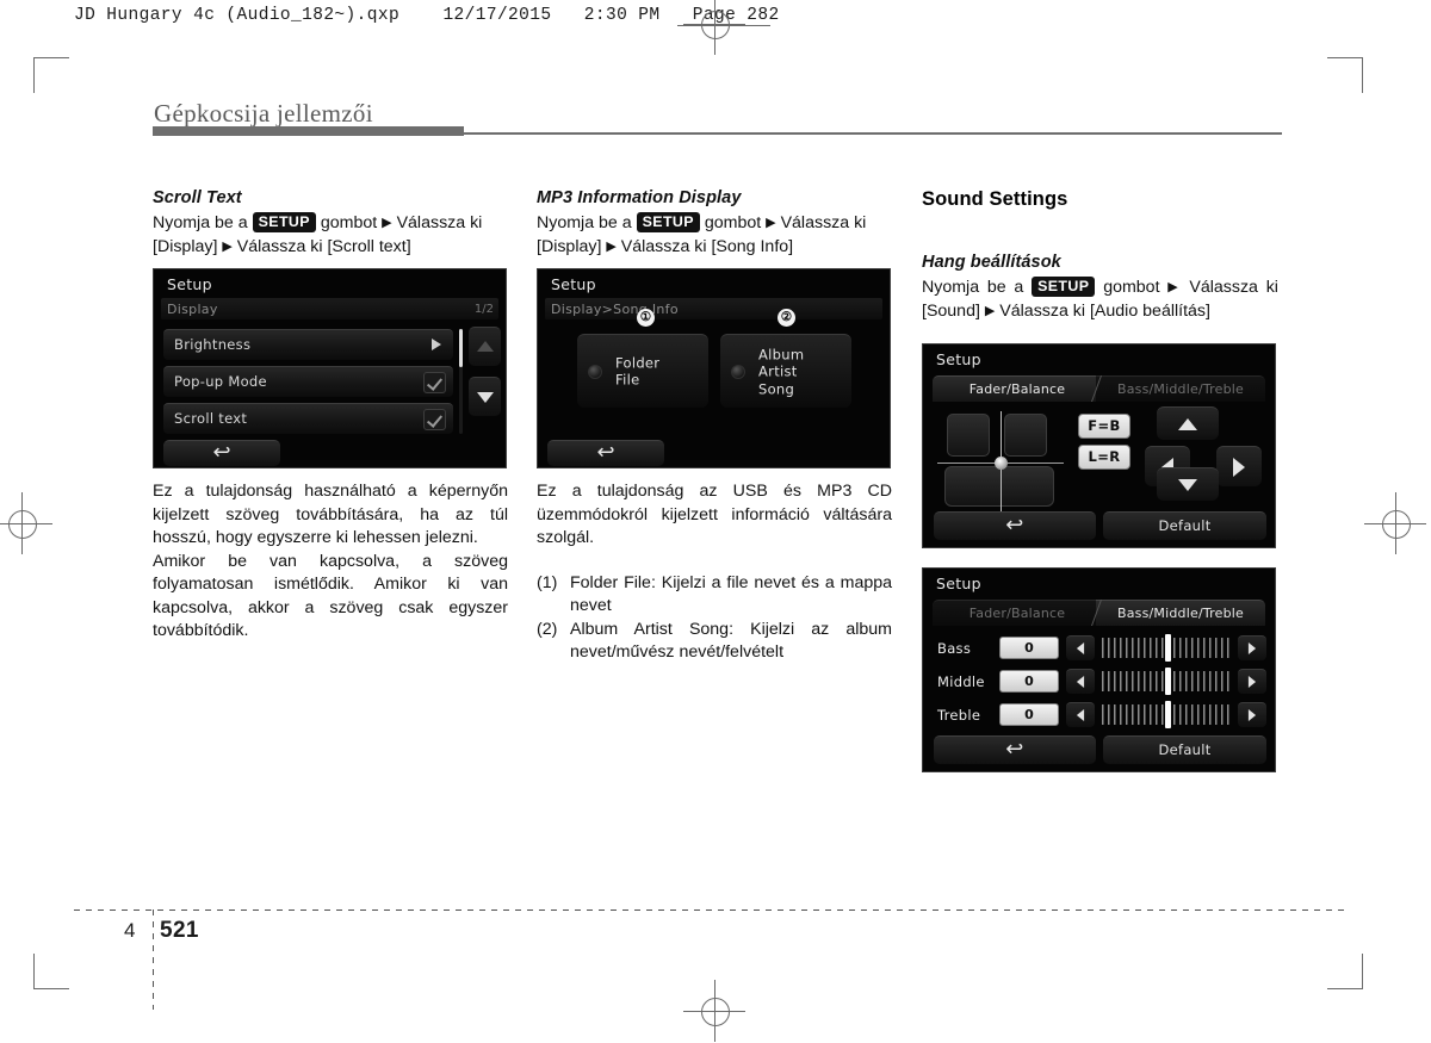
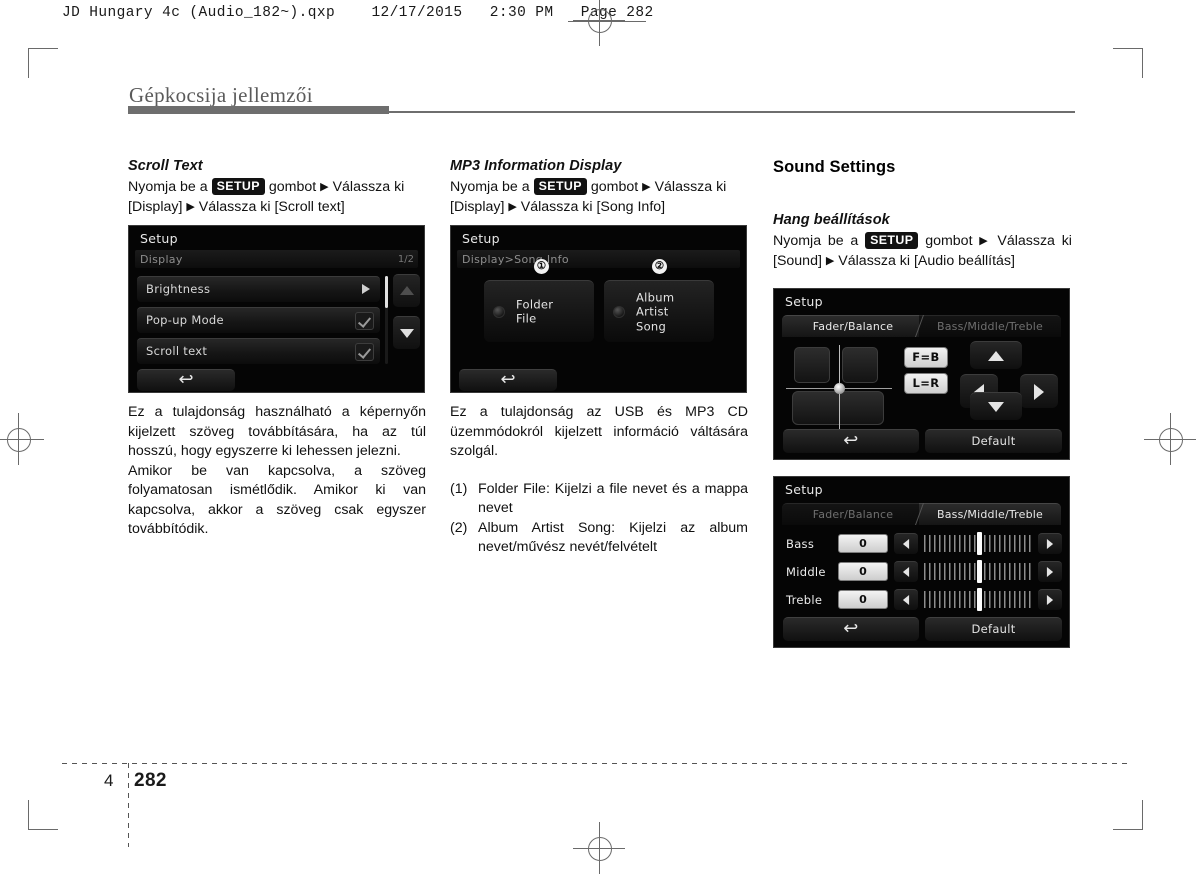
  JD Hungary 4c (Audio_182~).qxp 12/17/2015 2:30 PM 282
  Gépkocsija jellemzői
  Scroll Text
  Nyomja be a SETUP gombot ▶ Válassza ki [Display] ▶ Válassza ki [Scroll text]
  Setup
  Display
  1/2
  Brightness
  Pop-up Mode
  Scroll text
  ↩
  Ez a tulajdonság használható a képernyőn kijelzett szöveg továbbítására, ha az túl hosszú, hogy egyszerre ki lehessen jelezni.
  Amikor be van kapcsolva, a szöveg folyamatosan ismétlődik. Amikor ki van kapcsolva, akkor a szöveg csak egyszer továbbítódik.
  MP3 Information Display
  Nyomja be a SETUP gombot ▶ Válassza ki [Display] ▶ Válassza ki [Song Info]
  Setup
  Display>Son Info
  ①
  Folder
  File
  ②
  Album
  Artist
  Song
  ↩
  Ez a tulajdonság az USB és MP3 CD üzemmódokról kijelzett információ váltására szolgál.
  (1) Folder File: Kijelzi a file nevet és a mappa nevet
  (2) Album Artist Song: Kijelzi az album nevet/művész nevét/felvételt
  Sound Settings
  Hang beállítások
  Nyomja be a SETUP gombot ▶ Válassza ki [Sound] ▶ Válassza ki [Audio beállítás]
  Setup
  Fader/Balance
  Bass/Middle/Treble
  F=B
  L=R
  ↩
  Default
  Setup
  Fader/Balance
  Bass/Middle/Treble
  Bass
  0
  Middle
  0
  Treble
  0
  ↩
  Default
  4
- 521
+ 282
